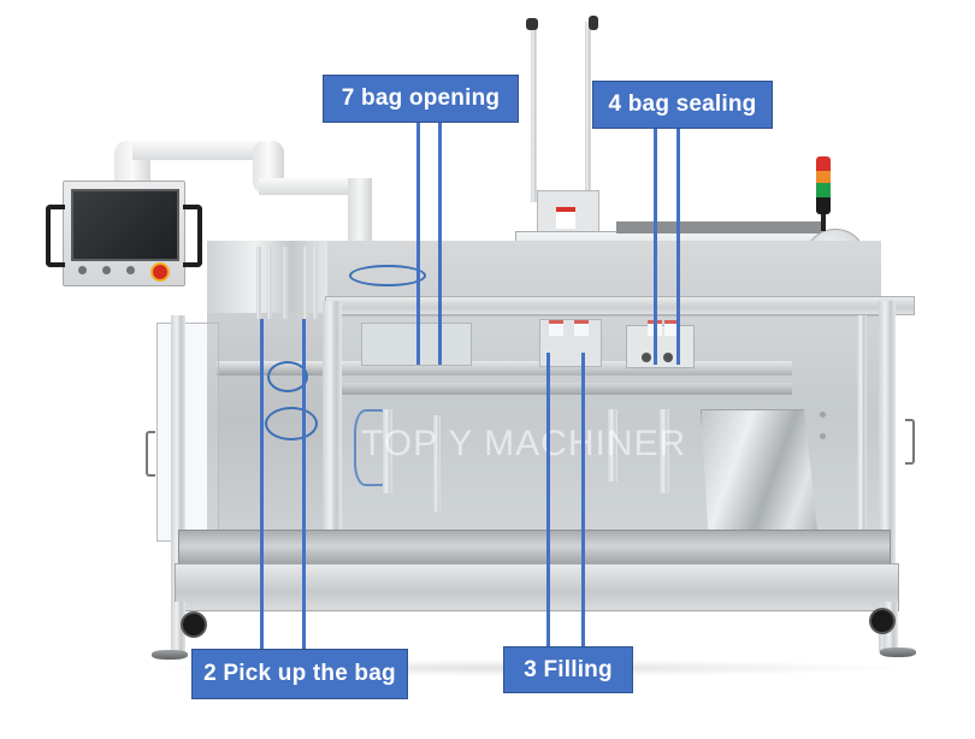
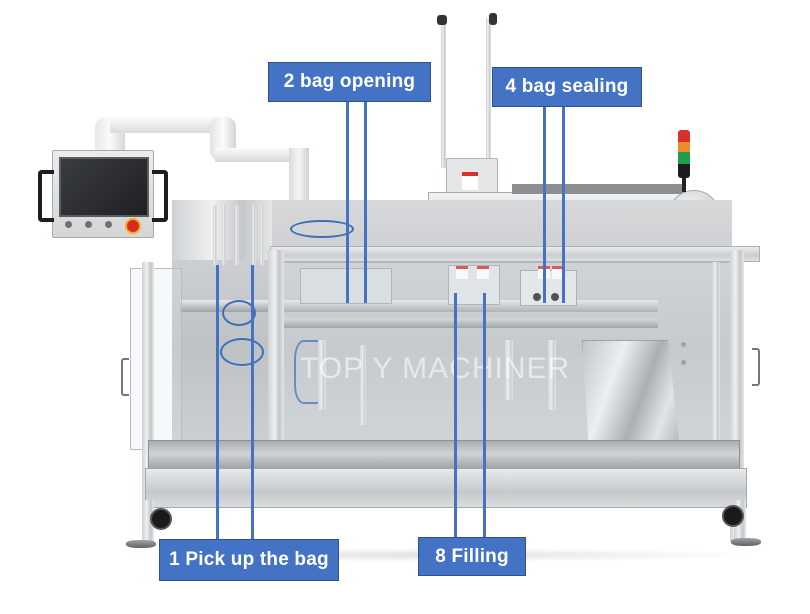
  TOP Y MACINER
- 2 Pick up the bag
+ 1 Pick up the bag
- 7 bag opening
+ 2 bag opening
- 3 Filling
+ 8 Filling
  4 bag sealing
